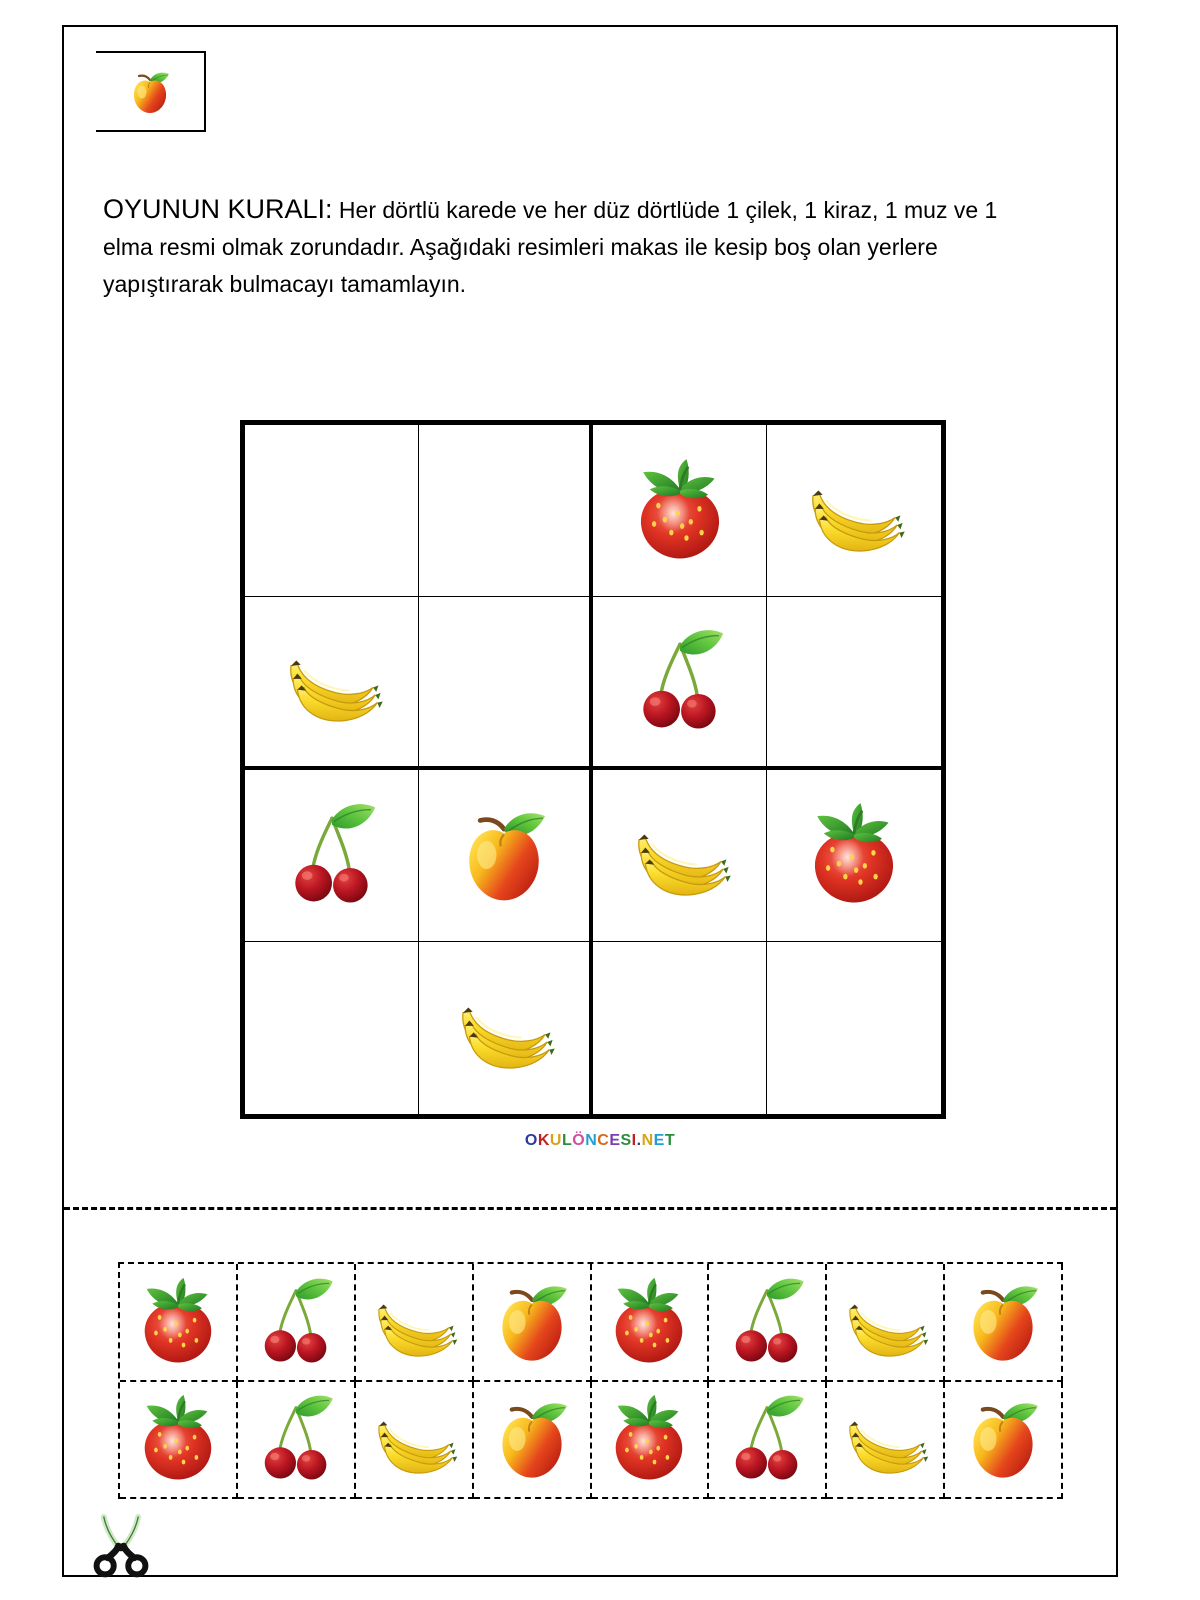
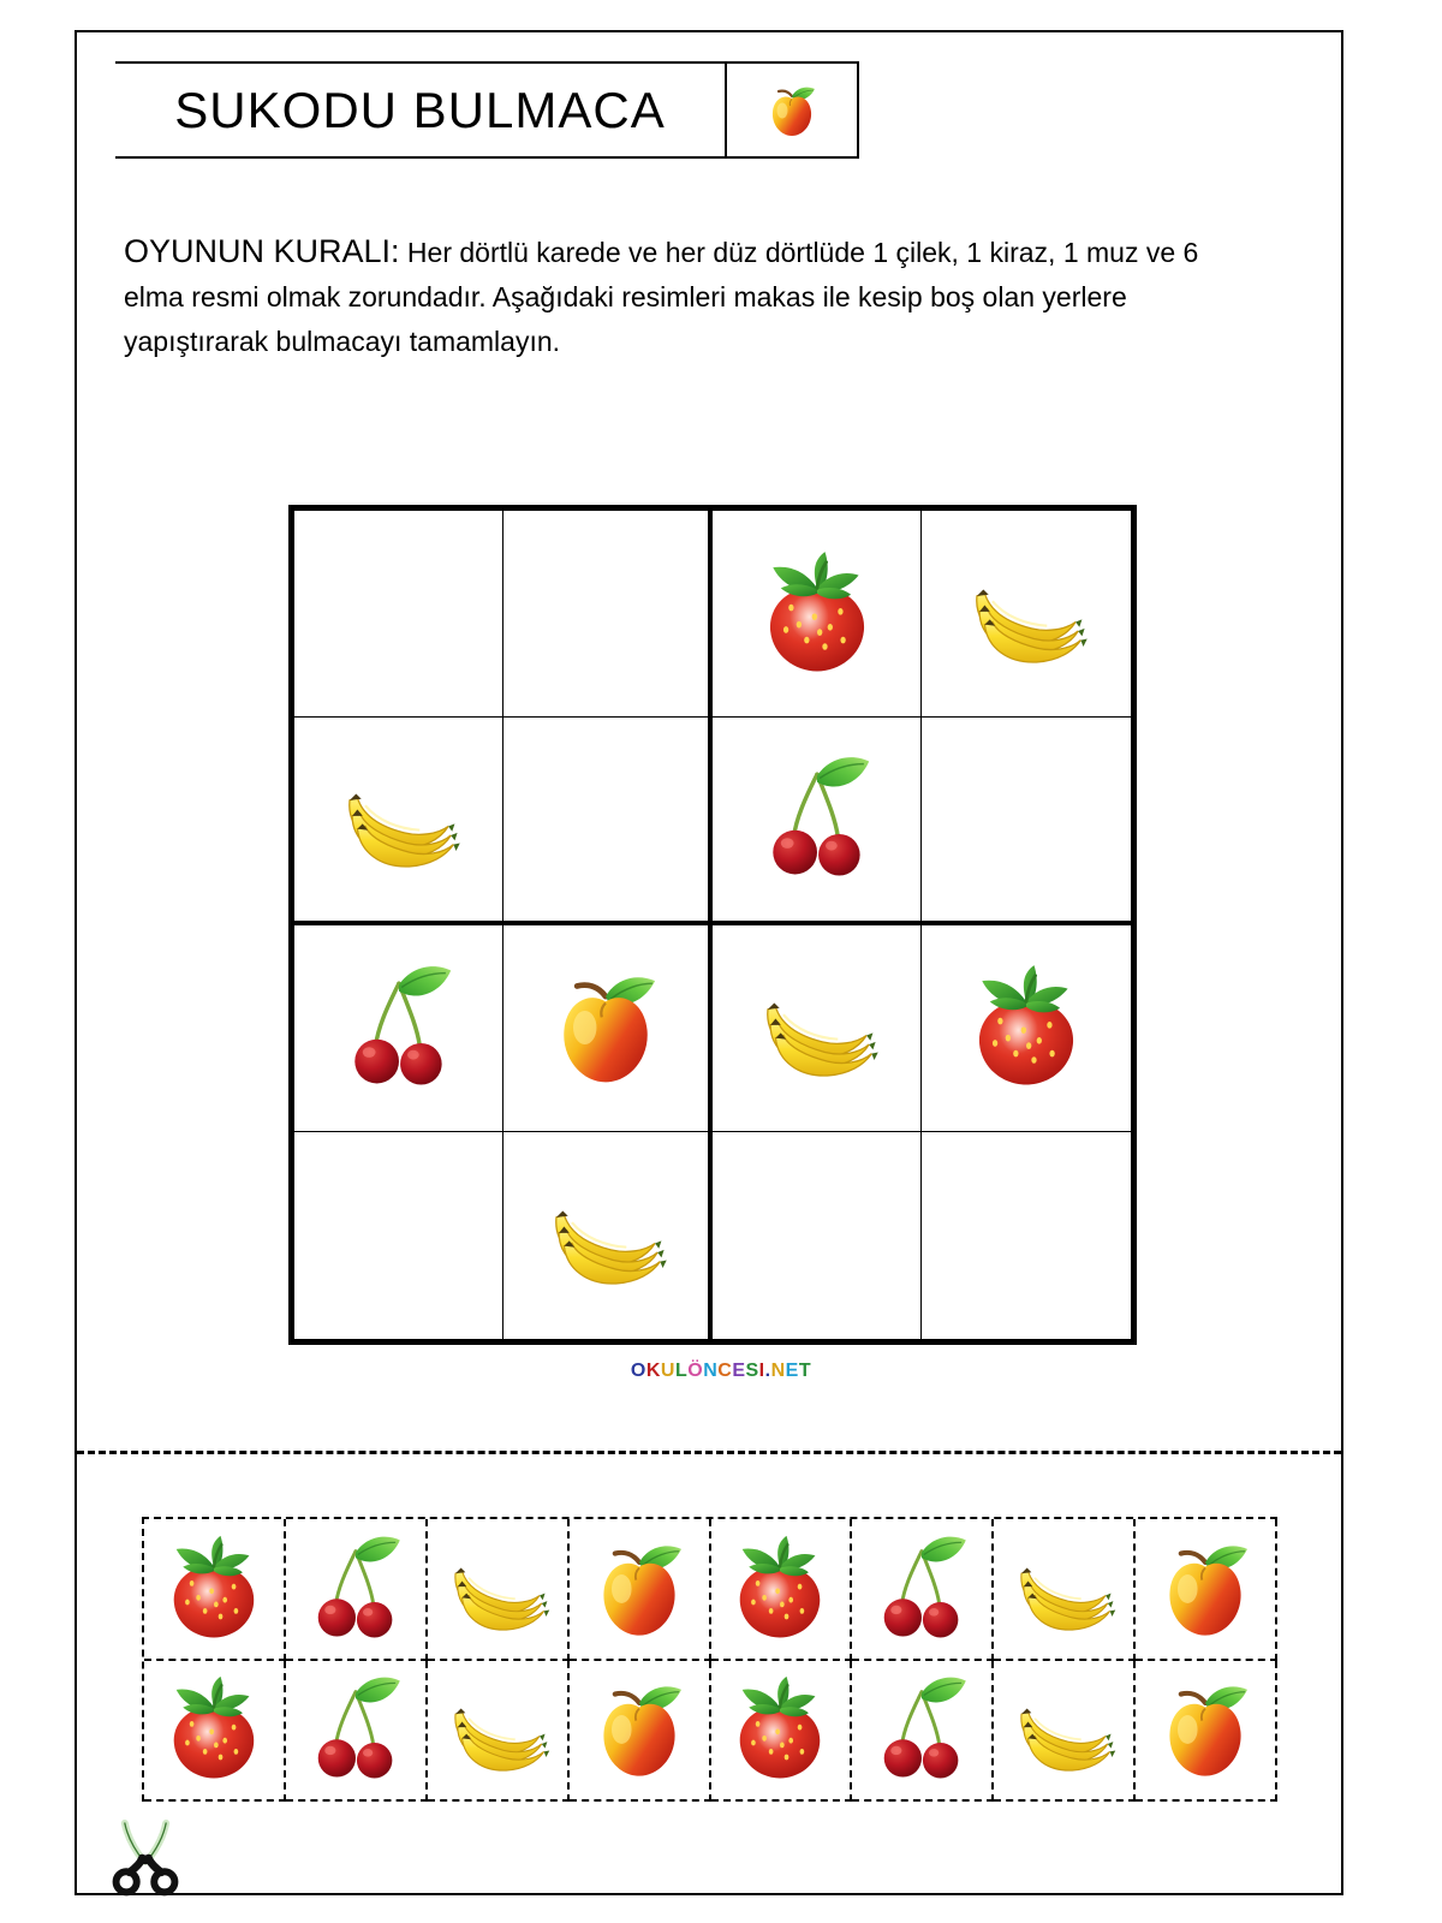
+ SUKODU BULMACA
- OYUNUN KURALI: Her dörtlü karede ve her düz dörtlüde 1 çilek, 1 kiraz, 1 muz ve 1 elma resmi olmak zorundadır. Aşağıdaki resimleri makas ile kesip boş olan yerlere yapıştırarak bulmacayı tamamlayın.
+ OYUNUN KURALI: Her dörtlü karede ve her düz dörtlüde 1 çilek, 1 kiraz, 1 muz ve 6 elma resmi olmak zorundadır. Aşağıdaki resimleri makas ile kesip boş olan yerlere yapıştırarak bulmacayı tamamlayın.
  OKULÖNCESI.NET
